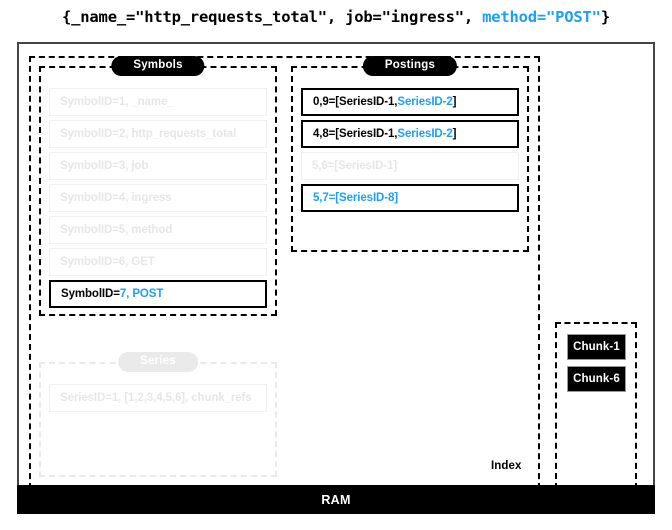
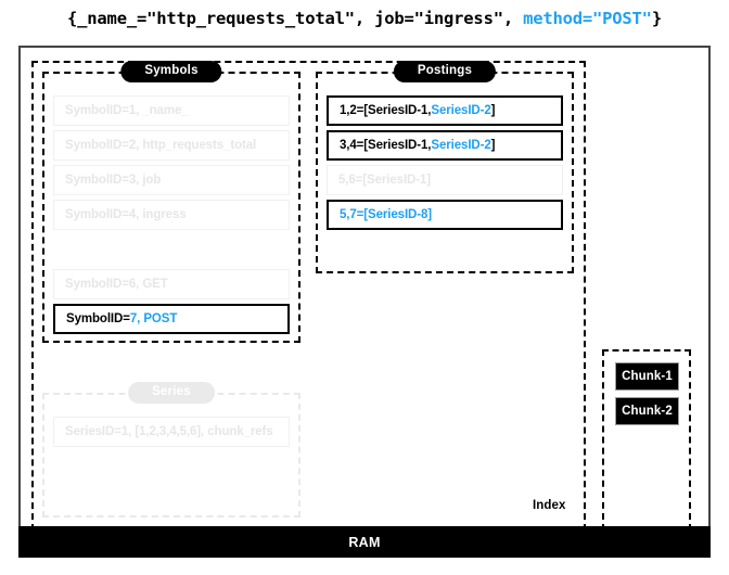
  {_name_="http_requests_total", job="ingress", method="POST"}
  Symbols
  SymbolID=1, _name_
  SymbolID=2, http_requests_total
  SymbolID=3, job
  SymbolID=4, ingress
- SymbolID=5, method
  SymbolID=6, GET
  SymbolID=
  7, POST
  SeriesID=1, [1,2,3,4,5,6], chunk_refs
  Postings
- 0,9=[SeriesID-1,
+ 1,2=[SeriesID-1,
  SeriesID-2
  ]
- 4,8=[SeriesID-1,
+ 3,4=[SeriesID-1,
  SeriesID-2
  ]
  5,6=[SeriesID-1]
  5,7=[SeriesID-8]
  Index
  Chunk-1
- Chunk-6
+ Chunk-2
  RAM
